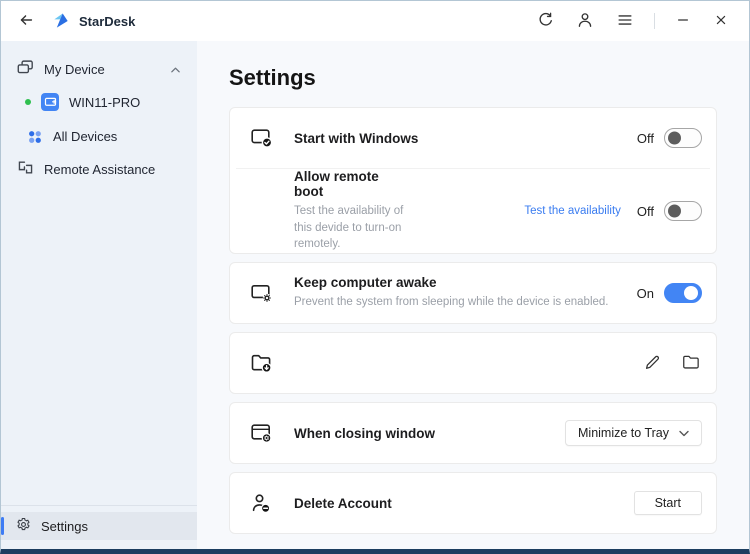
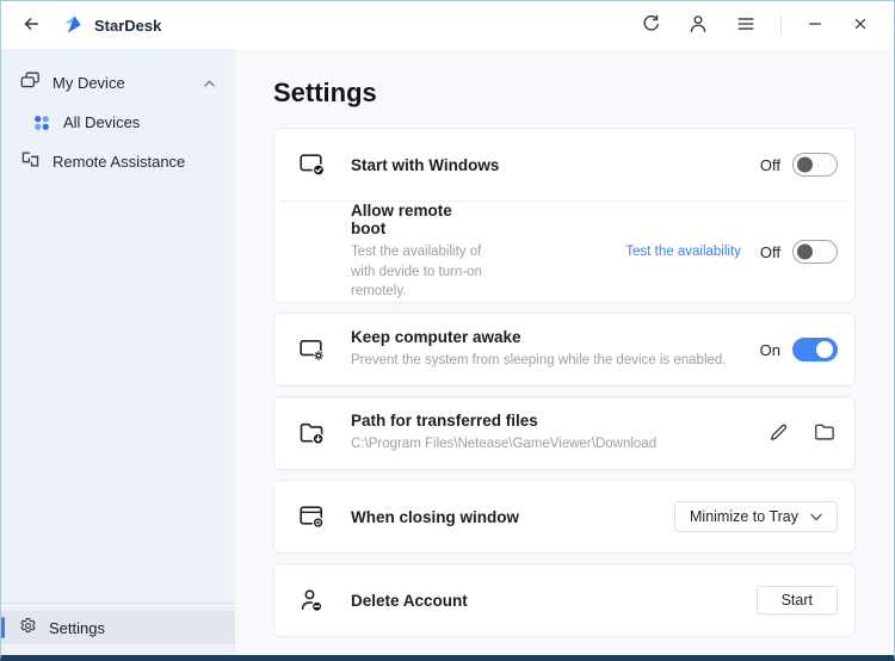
  StarDesk
  My Device
- WIN11-PRO
  All Devices
  Remote Assistance
  Settings
  Settings
  Start with Windows
  Off
  Allow remote boot
- Test the availability of this devide to turn-on remotely.
+ Test the availability of with devide to turn-on remotely.
  Test the availability
  Off
  Keep computer awake
  Prevent the system from sleeping while the device is enabled.
  On
+ Path for transferred files
+ C:\Program Files\Netease\GameViewer\Download
  When closing window
  Minimize to Tray
  Delete Account
  Start
